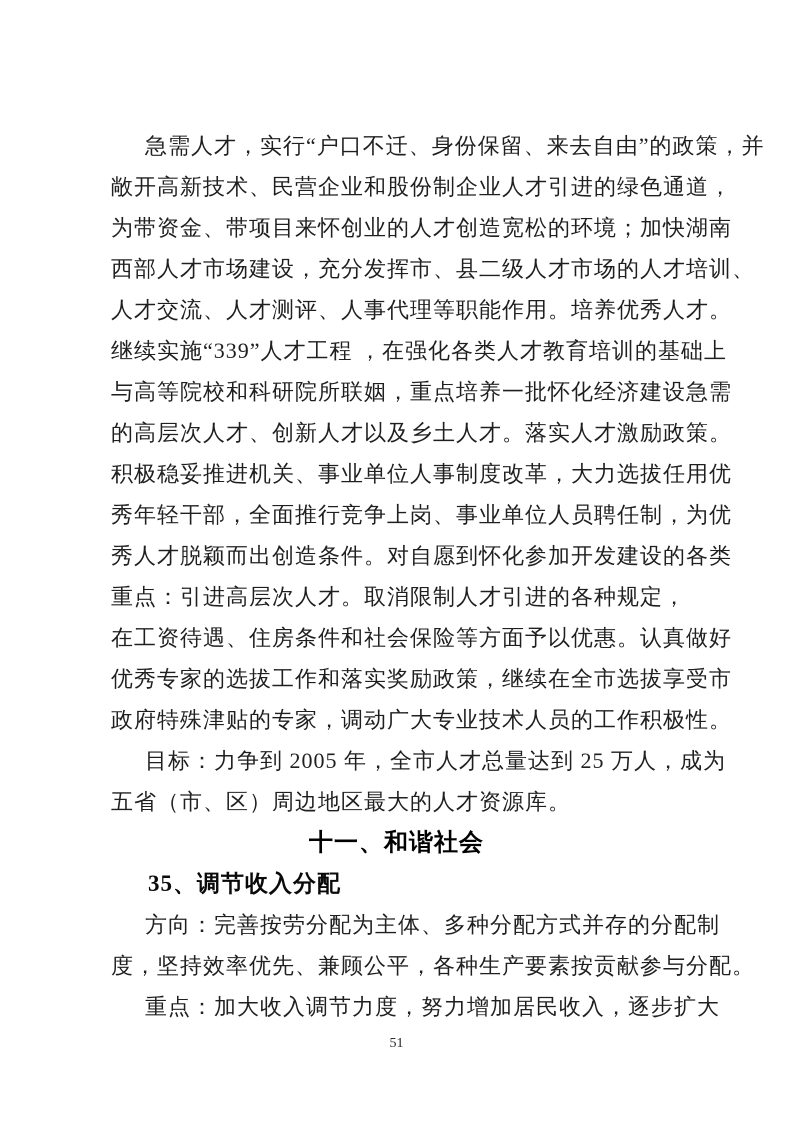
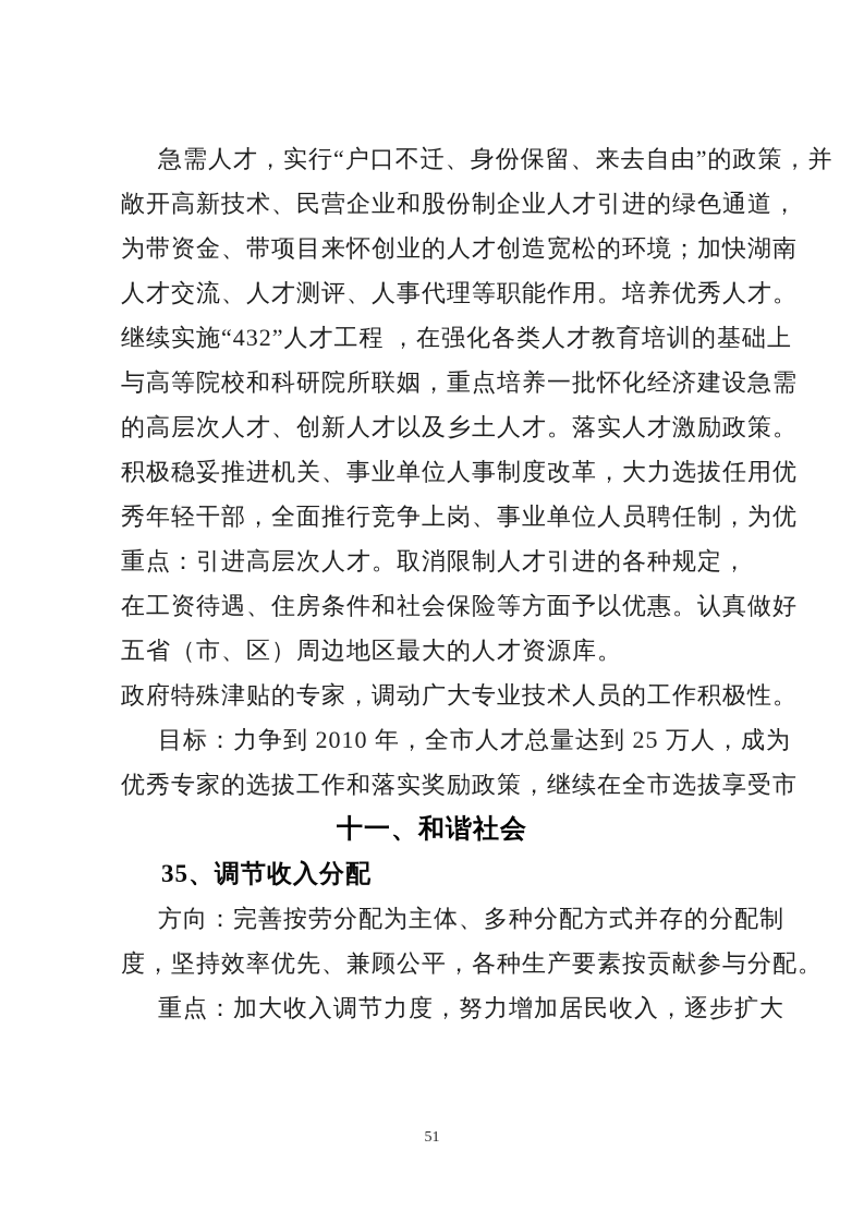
  急需人才，实行“户口不迁、身份保留、来去自由”的政策，并
  敞开高新技术、民营企业和股份制企业人才引进的绿色通道，
  为带资金、带项目来怀创业的人才创造宽松的环境；加快湖南
- 西部人才市场建设，充分发挥市、县二级人才市场的人才培训、
  人才交流、人才测评、人事代理等职能作用。培养优秀人才。
- 继续实施“339”人才工程 ，在强化各类人才教育培训的基础上
+ 继续实施“432”人才工程 ，在强化各类人才教育培训的基础上
  与高等院校和科研院所联姻，重点培养一批怀化经济建设急需
  的高层次人才、创新人才以及乡土人才。落实人才激励政策。
  积极稳妥推进机关、事业单位人事制度改革，大力选拔任用优
  秀年轻干部，全面推行竞争上岗、事业单位人员聘任制，为优
- 秀人才脱颖而出创造条件。对自愿到怀化参加开发建设的各类
  重点：引进高层次人才。取消限制人才引进的各种规定，
  在工资待遇、住房条件和社会保险等方面予以优惠。认真做好
- 优秀专家的选拔工作和落实奖励政策，继续在全市选拔享受市
+ 五省（市、区）周边地区最大的人才资源库。
  政府特殊津贴的专家，调动广大专业技术人员的工作积极性。
- 目标：力争到 2005 年，全市人才总量达到 25 万人，成为
+ 目标：力争到 2010 年，全市人才总量达到 25 万人，成为
- 五省（市、区）周边地区最大的人才资源库。
+ 优秀专家的选拔工作和落实奖励政策，继续在全市选拔享受市
  十一、和谐社会
  35、调节收入分配
  方向：完善按劳分配为主体、多种分配方式并存的分配制
  度，坚持效率优先、兼顾公平，各种生产要素按贡献参与分配。
  重点：加大收入调节力度，努力增加居民收入，逐步扩大
  51
